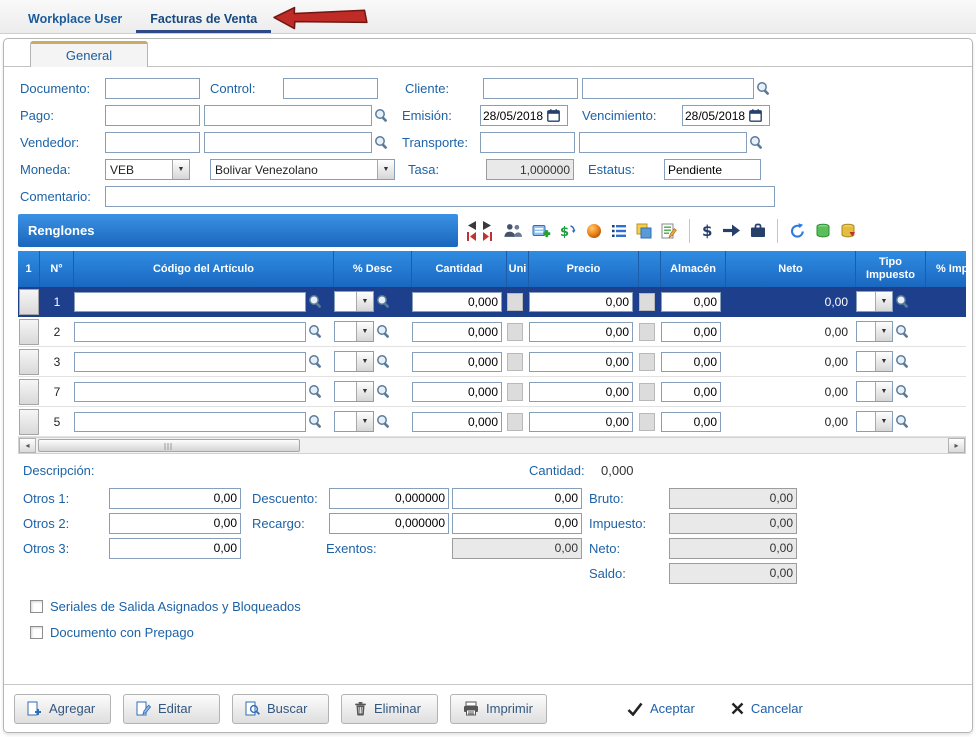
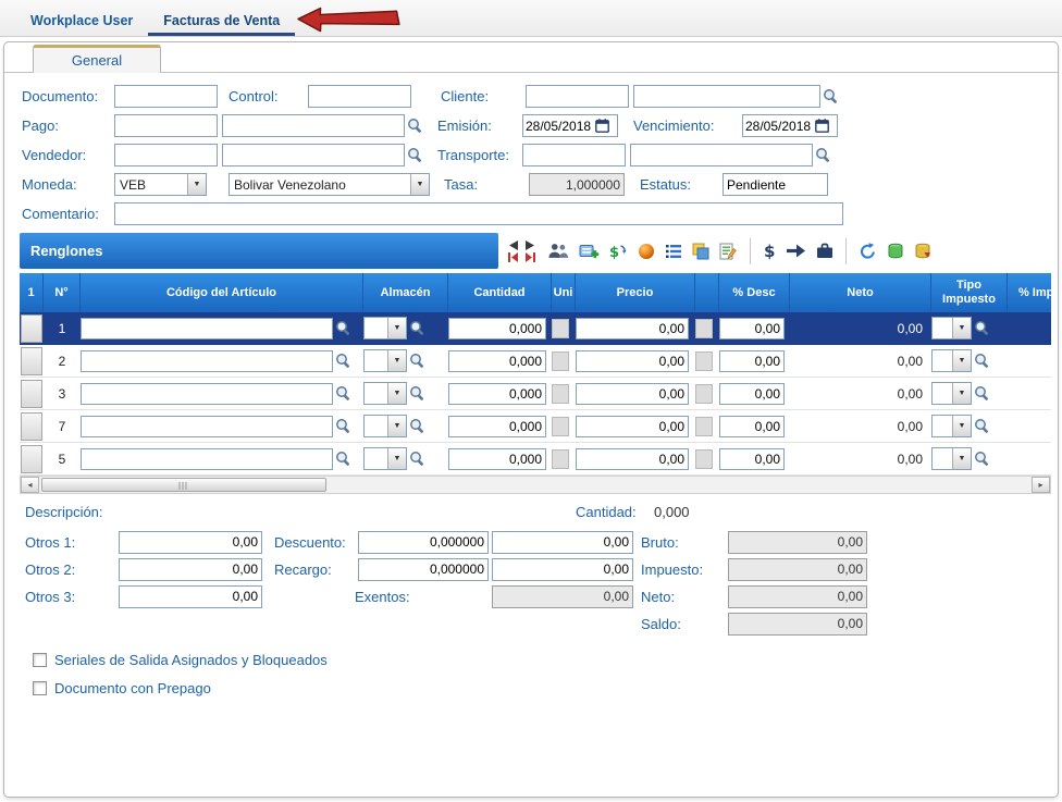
  Workplace User
  Facturas de Venta
  General
  Documento:
  Control:
  Cliente:
  Pago:
  Emisión:
  28/05/2018
  Vencimiento:
  28/05/2018
  Vendedor:
  Transporte:
  Moneda:
  VEB
  Bolivar Venezolano
  Tasa:
  1,000000
  Estatus:
  Pendiente
  Comentario:
  Renglones
  $
  $
  1
  N°
  Código del Artículo
- % Desc
+ Almacén
  Cantidad
  Uni
  Precio
- Almacén
+ % Desc
  Neto
  Tipo Impuesto
  % Imp
  1
  0,000
  0,00
  0,00
  0,00
  2
  0,000
  0,00
  0,00
  0,00
  3
  0,000
  0,00
  0,00
  0,00
  7
  0,000
  0,00
  0,00
  0,00
  5
  0,000
  0,00
  0,00
  0,00
  ◂
  ▸
  Descripción:
  Cantidad:
  0,000
  Otros 1:
  0,00
  Descuento:
  0,000000
  0,00
  Bruto:
  0,00
  Otros 2:
  0,00
  Recargo:
  0,000000
  0,00
  Impuesto:
  0,00
  Otros 3:
  0,00
  Exentos:
  0,00
  Neto:
  0,00
  Saldo:
  0,00
  Seriales de Salida Asignados y Bloqueados
  Documento con Prepago
- Agregar
- Editar
- Buscar
- Eliminar
- Imprimir
- Aceptar
- Cancelar
